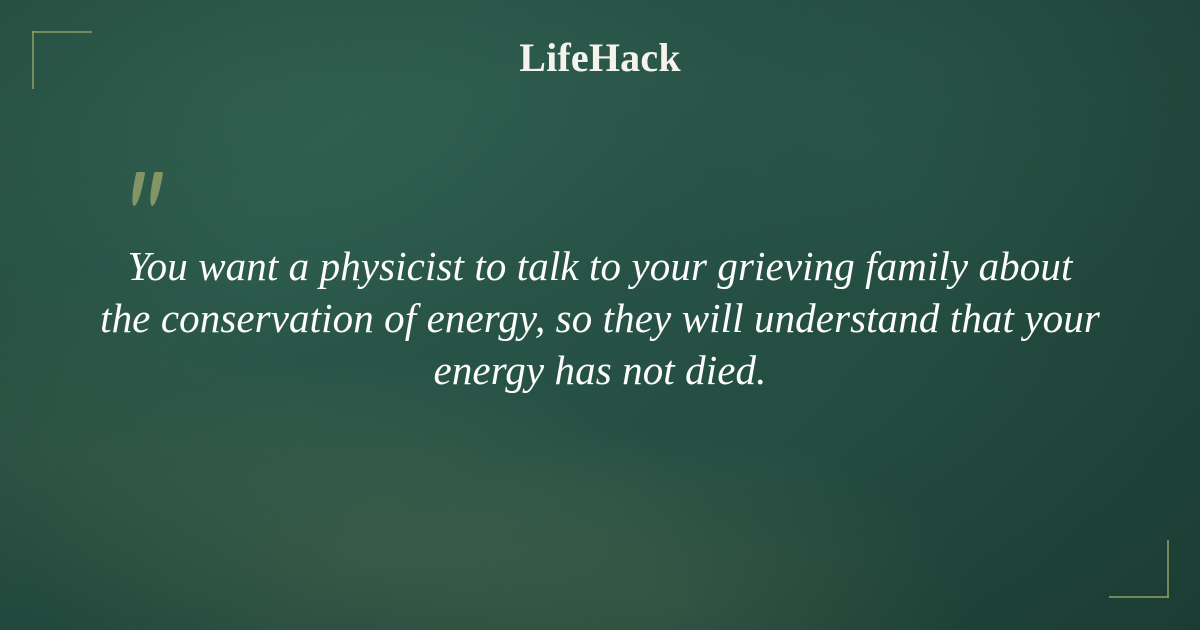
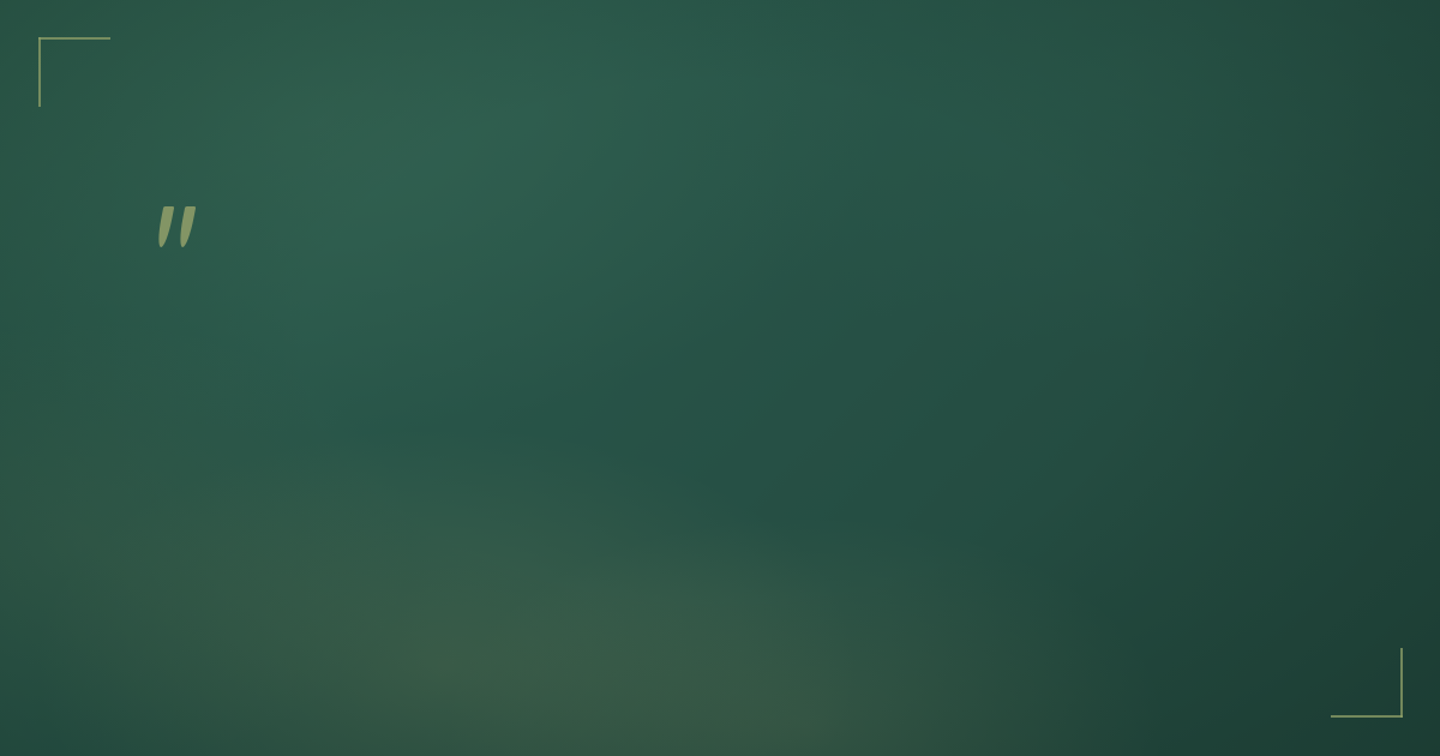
- LifeHack
- You want a physicist to talk to your grieving family about the conservation of energy, so they will understand that your energy has not died.
